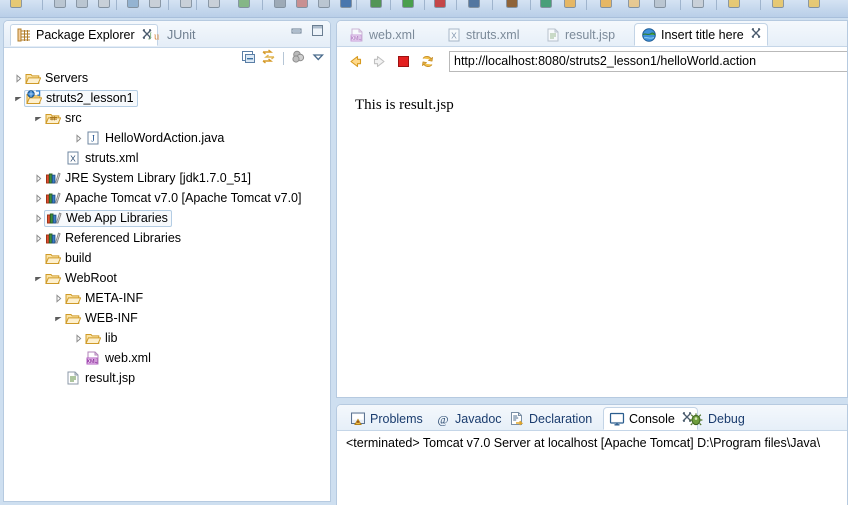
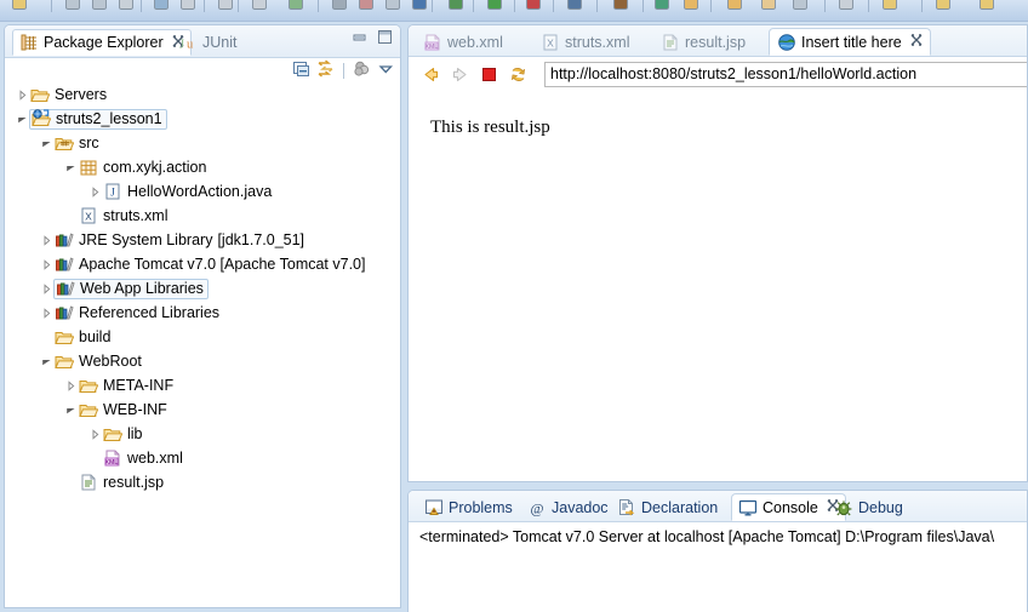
  Package Explorer
  J
  u
  JUnit
  Servers
  struts2_lesson1
  src
+ com.xykj.action
  J
  HelloWordAction.java
  X
  struts.xml
  JRE System Library
  [jdk1.7.0_51]
  Apache Tomcat v7.0 [Apache Tomcat v7.0]
  Web App Libraries
  Referenced Libraries
  build
  WebRoot
  META-INF
  WEB-INF
  lib
  web.xml
  result.jsp
  web.xml
  X
  struts.xml
  result.jsp
  Insert title here
  http://localhost:8080/struts2_lesson1/helloWorld.action
  This is result.jsp
  Problems
  @
  Javadoc
  Declaration
  Console
  Debug
  <terminated> Tomcat v7.0 Server at localhost [Apache Tomcat] D:\Program files\Java\
